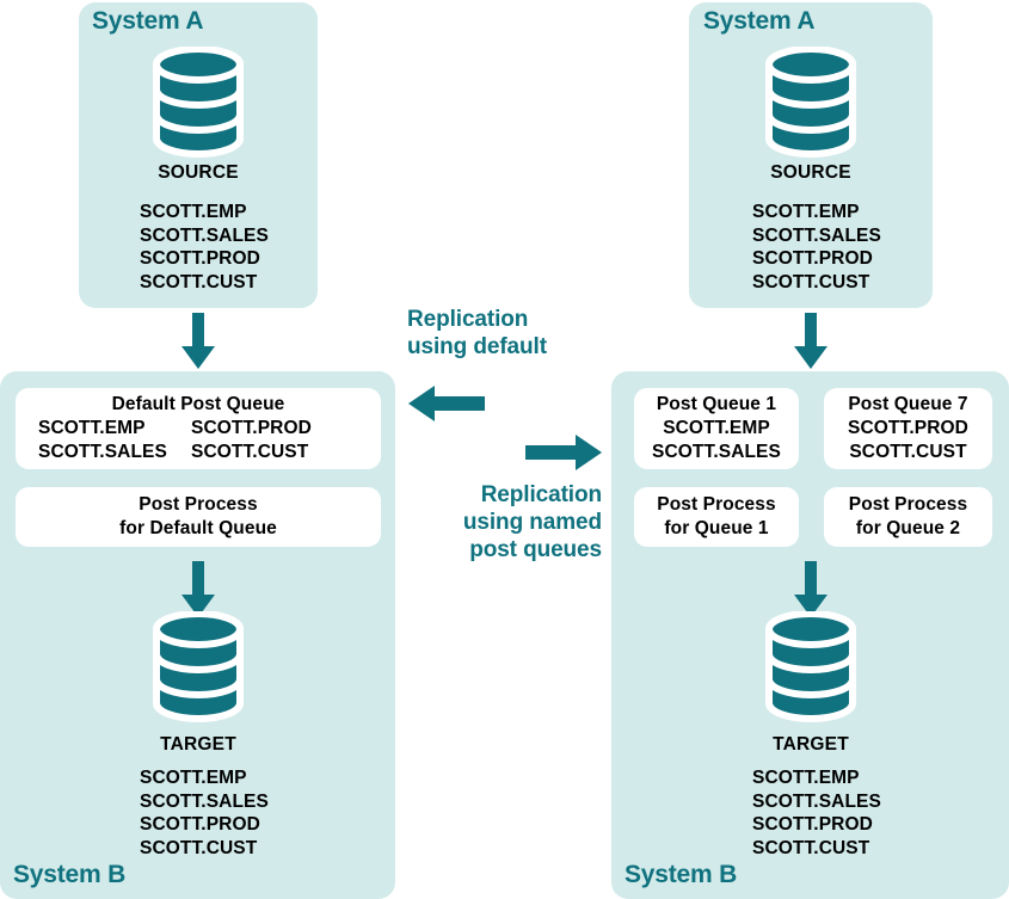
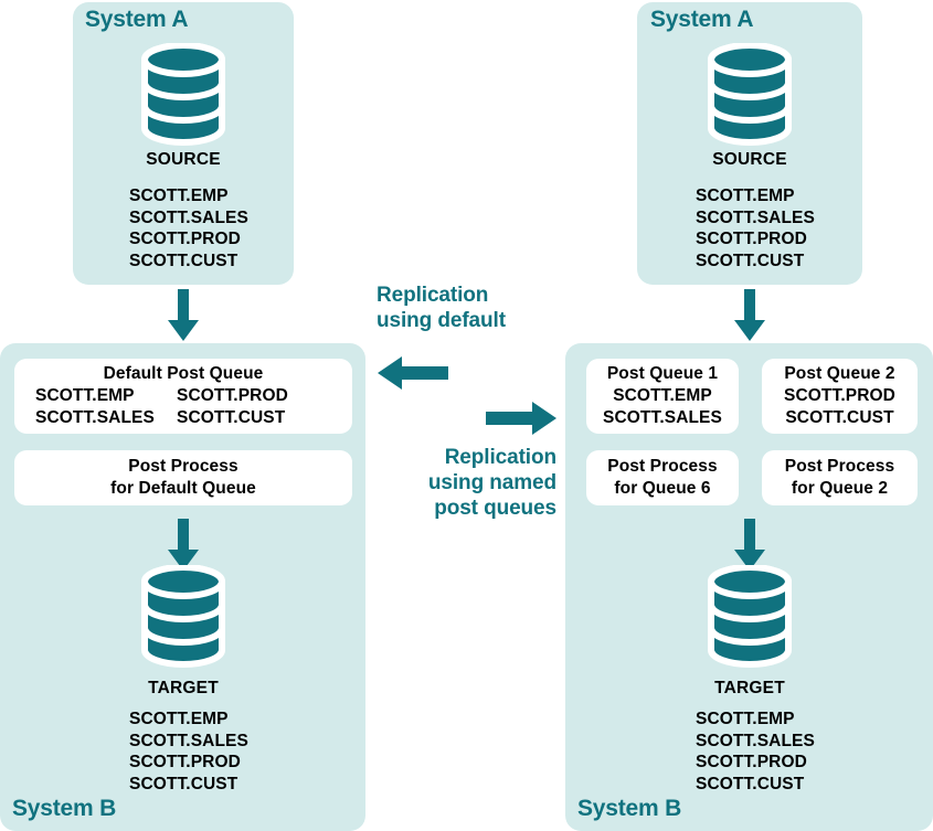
  System A
  SOURCE
  SCOTT.EMP
  SCOTT.SALES
  SCOTT.PROD
  SCOTT.CUST
  Default Post Queue
  SCOTT.EMP
  SCOTT.PROD
  SCOTT.SALES
  SCOTT.CUST
  Post Process
  for Default Queue
  TARGET
  SCOTT.EMP
  SCOTT.SALES
  SCOTT.PROD
  SCOTT.CUST
  System B
  Replication
  using default
  Replication
  using named
  post queues
  System A
  SOURCE
  SCOTT.EMP
  SCOTT.SALES
  SCOTT.PROD
  SCOTT.CUST
  Post Queue 1
  SCOTT.EMP
  SCOTT.SALES
- Post Queue 7
+ Post Queue 2
  SCOTT.PROD
  SCOTT.CUST
  Post Process
- for Queue 1
+ for Queue 6
  Post Process
  for Queue 2
  TARGET
  SCOTT.EMP
  SCOTT.SALES
  SCOTT.PROD
  SCOTT.CUST
  System B
